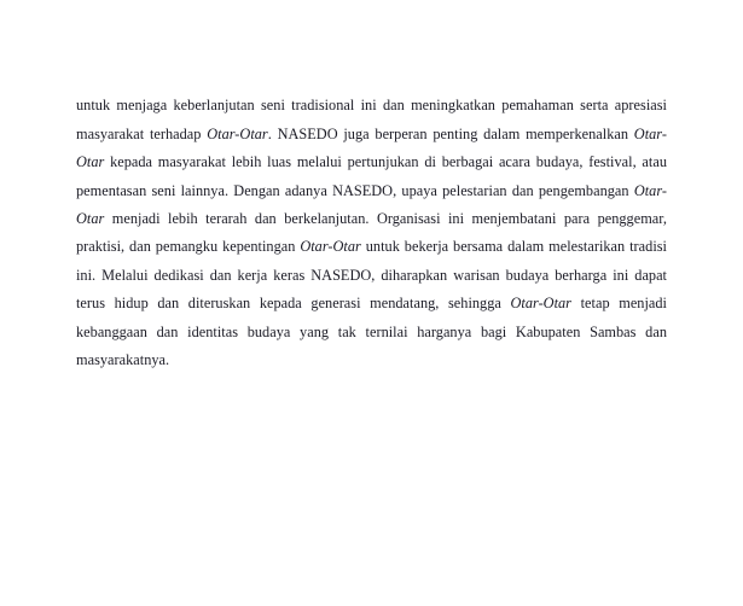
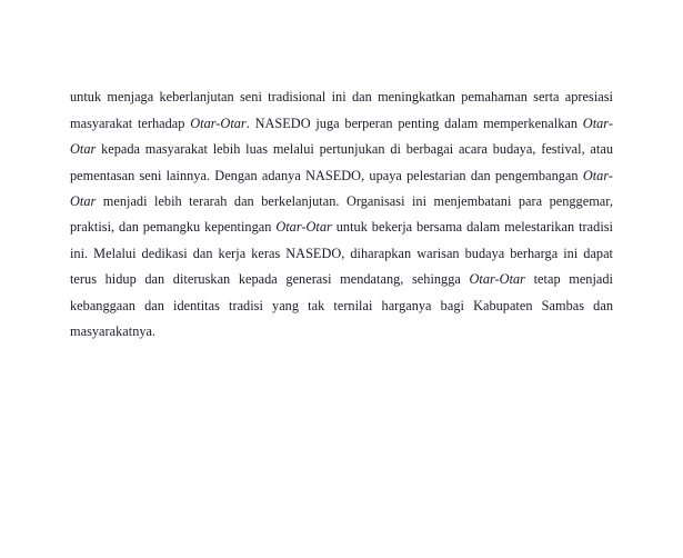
- untuk menjaga keberlanjutan seni tradisional ini dan meningkatkan pemahaman serta apresiasi masyarakat terhadap Otar-Otar. NASEDO juga berperan penting dalam memperkenalkan Otar-Otar kepada masyarakat lebih luas melalui pertunjukan di berbagai acara budaya, festival, atau pementasan seni lainnya. Dengan adanya NASEDO, upaya pelestarian dan pengembangan Otar-Otar menjadi lebih terarah dan berkelanjutan. Organisasi ini menjembatani para penggemar, praktisi, dan pemangku kepentingan Otar-Otar untuk bekerja bersama dalam melestarikan tradisi ini. Melalui dedikasi dan kerja keras NASEDO, diharapkan warisan budaya berharga ini dapat terus hidup dan diteruskan kepada generasi mendatang, sehingga Otar-Otar tetap menjadi kebanggaan dan identitas budaya yang tak ternilai harganya bagi Kabupaten Sambas dan masyarakatnya.
+ untuk menjaga keberlanjutan seni tradisional ini dan meningkatkan pemahaman serta apresiasi masyarakat terhadap Otar-Otar. NASEDO juga berperan penting dalam memperkenalkan Otar-Otar kepada masyarakat lebih luas melalui pertunjukan di berbagai acara budaya, festival, atau pementasan seni lainnya. Dengan adanya NASEDO, upaya pelestarian dan pengembangan Otar-Otar menjadi lebih terarah dan berkelanjutan. Organisasi ini menjembatani para penggemar, praktisi, dan pemangku kepentingan Otar-Otar untuk bekerja bersama dalam melestarikan tradisi ini. Melalui dedikasi dan kerja keras NASEDO, diharapkan warisan budaya berharga ini dapat terus hidup dan diteruskan kepada generasi mendatang, sehingga Otar-Otar tetap menjadi kebanggaan dan identitas tradisi yang tak ternilai harganya bagi Kabupaten Sambas dan masyarakatnya.
